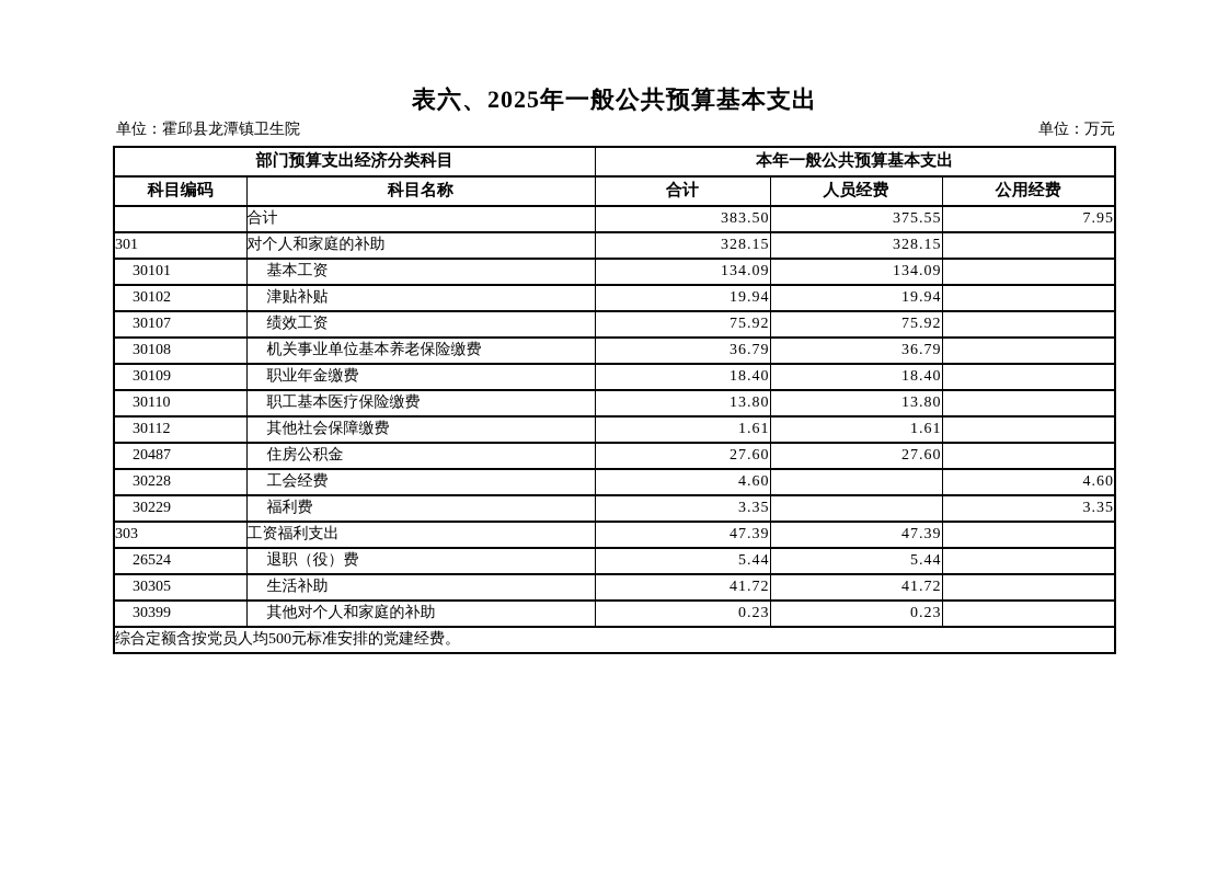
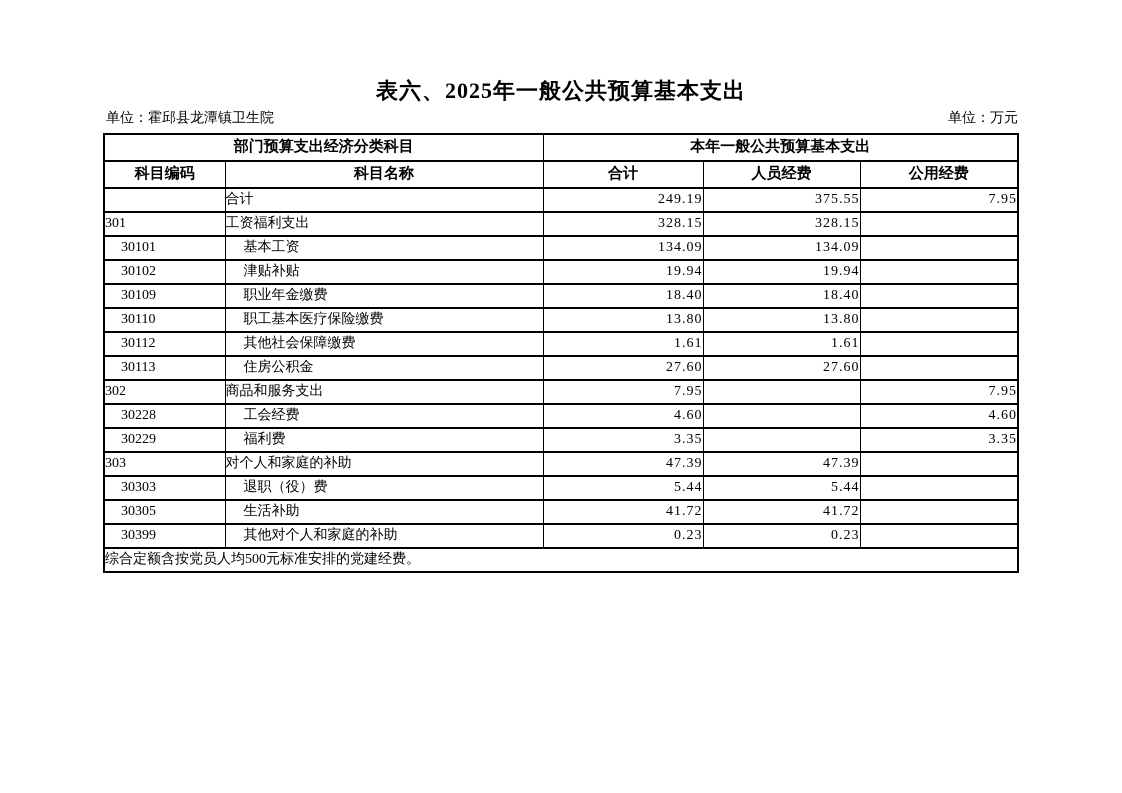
  表六、2025年一般公共预算基本支出
  单位：霍邱县龙潭镇卫生院
  单位：万元
  部门预算支出经济分类科目	本年一般公共预算基本支出
  科目编码	科目名称	合计	人员经费	公用经费
- 	合计	383.50	375.55	7.95
+ 	合计	249.19	375.55	7.95
- 301	对个人和家庭的补助	328.15	328.15
+ 301	工资福利支出	328.15	328.15
  30101	基本工资	134.09	134.09
  30102	津贴补贴	19.94	19.94
- 30107	绩效工资	75.92	75.92
- 30108	机关事业单位基本养老保险缴费	36.79	36.79
  30109	职业年金缴费	18.40	18.40
  30110	职工基本医疗保险缴费	13.80	13.80
  30112	其他社会保障缴费	1.61	1.61
- 20487	住房公积金	27.60	27.60
+ 30113	住房公积金	27.60	27.60
+ 302	商品和服务支出	7.95		7.95
  30228	工会经费	4.60		4.60
  30229	福利费	3.35		3.35
- 303	工资福利支出	47.39	47.39
+ 303	对个人和家庭的补助	47.39	47.39
- 26524	退职（役）费	5.44	5.44
+ 30303	退职（役）费	5.44	5.44
  30305	生活补助	41.72	41.72
  30399	其他对个人和家庭的补助	0.23	0.23
  综合定额含按党员人均500元标准安排的党建经费。
